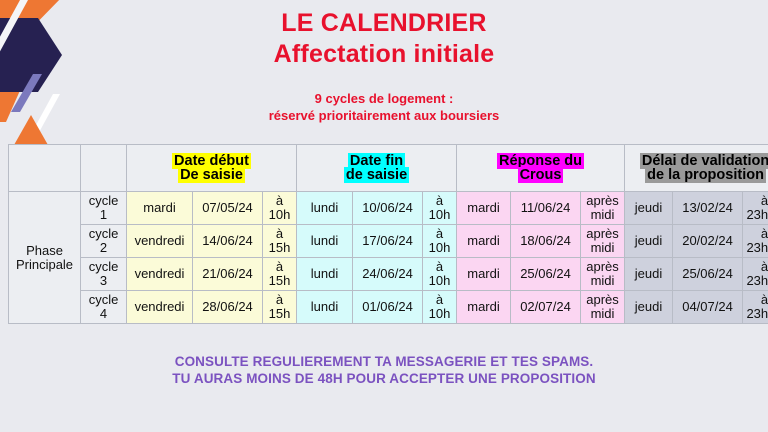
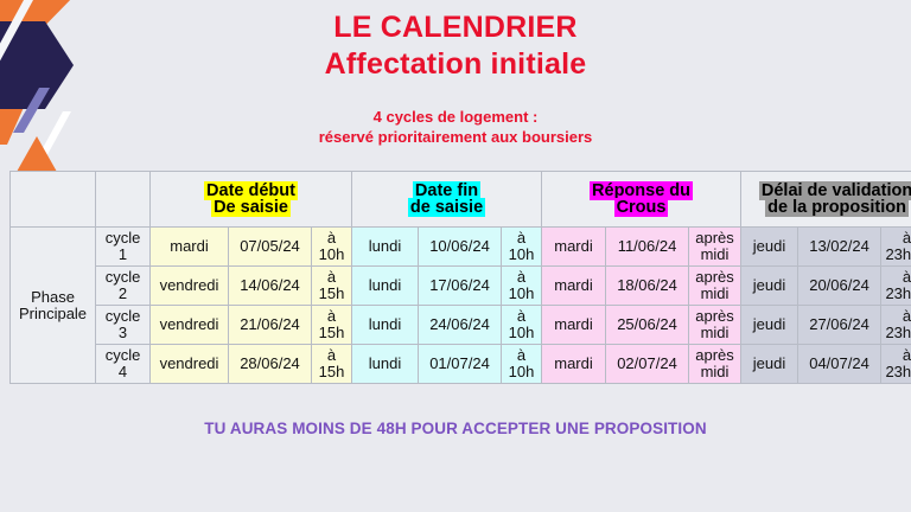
  LE CALENDRIER
  Affectation initiale
- 9 cycles de logement :
+ 4 cycles de logement :
  réservé prioritairement aux boursiers
  		Date début De saisie	Date fin de saisie	Réponse du Crous	Délai de validation de la proposition
  Phase Principale	cycle 1	mardi	07/05/24	à 10h	lundi	10/06/24	à 10h	mardi	11/06/24	après midi	jeudi	13/02/24	à 23h
- cycle 2	vendredi	14/06/24	à 15h	lundi	17/06/24	à 10h	mardi	18/06/24	après midi	jeudi	20/02/24	à 23h
+ cycle 2	vendredi	14/06/24	à 15h	lundi	17/06/24	à 10h	mardi	18/06/24	après midi	jeudi	20/06/24	à 23h
- cycle 3	vendredi	21/06/24	à 15h	lundi	24/06/24	à 10h	mardi	25/06/24	après midi	jeudi	25/06/24	à 23h
+ cycle 3	vendredi	21/06/24	à 15h	lundi	24/06/24	à 10h	mardi	25/06/24	après midi	jeudi	27/06/24	à 23h
- cycle 4	vendredi	28/06/24	à 15h	lundi	01/06/24	à 10h	mardi	02/07/24	après midi	jeudi	04/07/24	à 23h
+ cycle 4	vendredi	28/06/24	à 15h	lundi	01/07/24	à 10h	mardi	02/07/24	après midi	jeudi	04/07/24	à 23h
- CONSULTE REGULIEREMENT TA MESSAGERIE ET TES SPAMS.
  TU AURAS MOINS DE 48H POUR ACCEPTER UNE PROPOSITION
